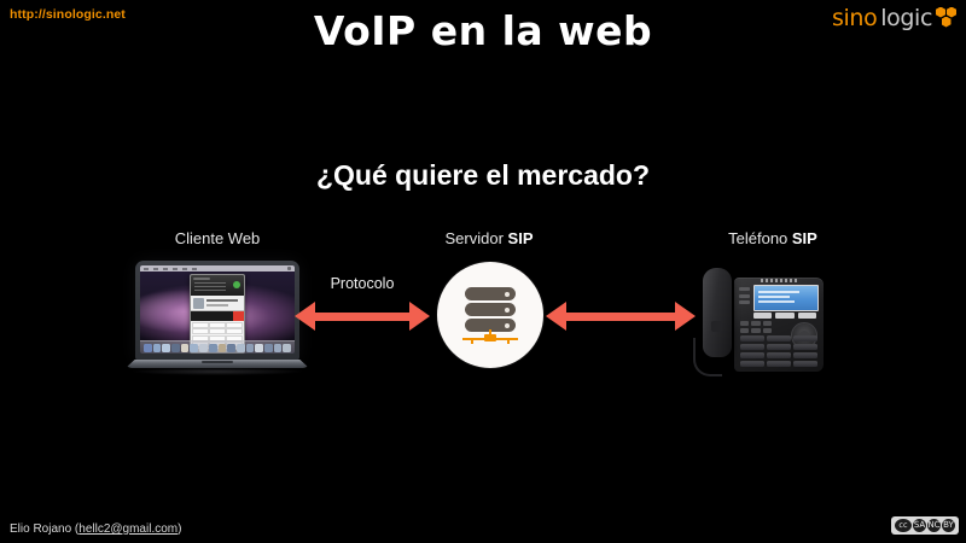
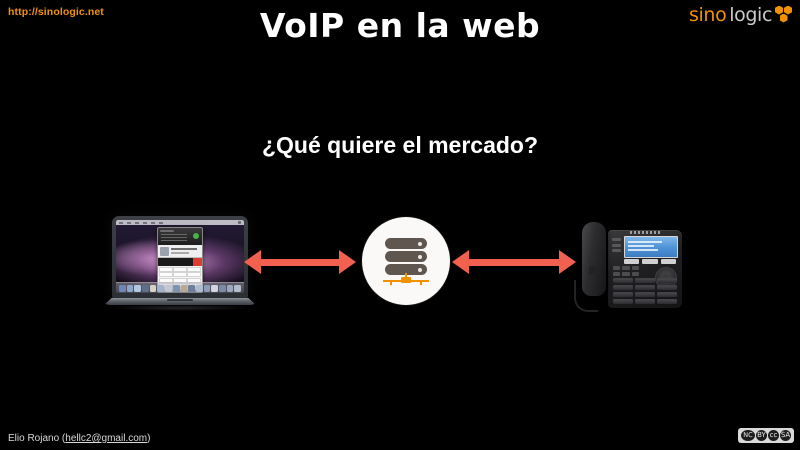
  http://sinologic.net
  VoIP en la web
  sino
  logic
  ¿Qué quiere el mercado?
- Cliente Web
- Servidor SIP
- Teléfono SIP
- Protocolo
  Elio Rojano (hellc2@gmail.com)
- cc
+ NC
- SA
+ BY
- NC
+ cc
- BY
+ SA
